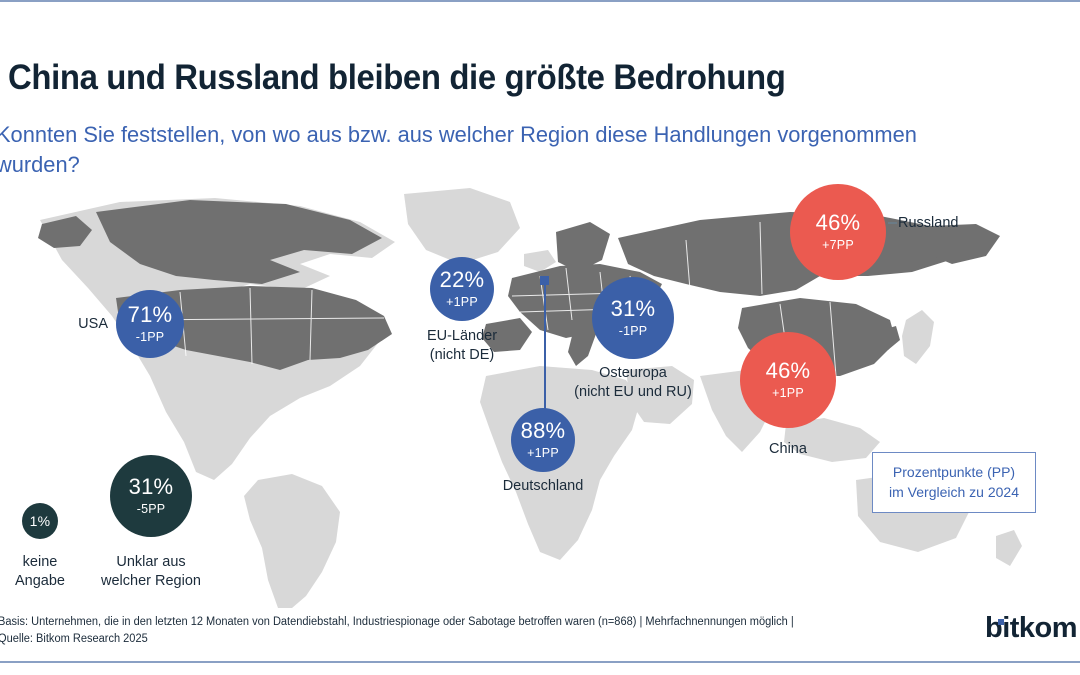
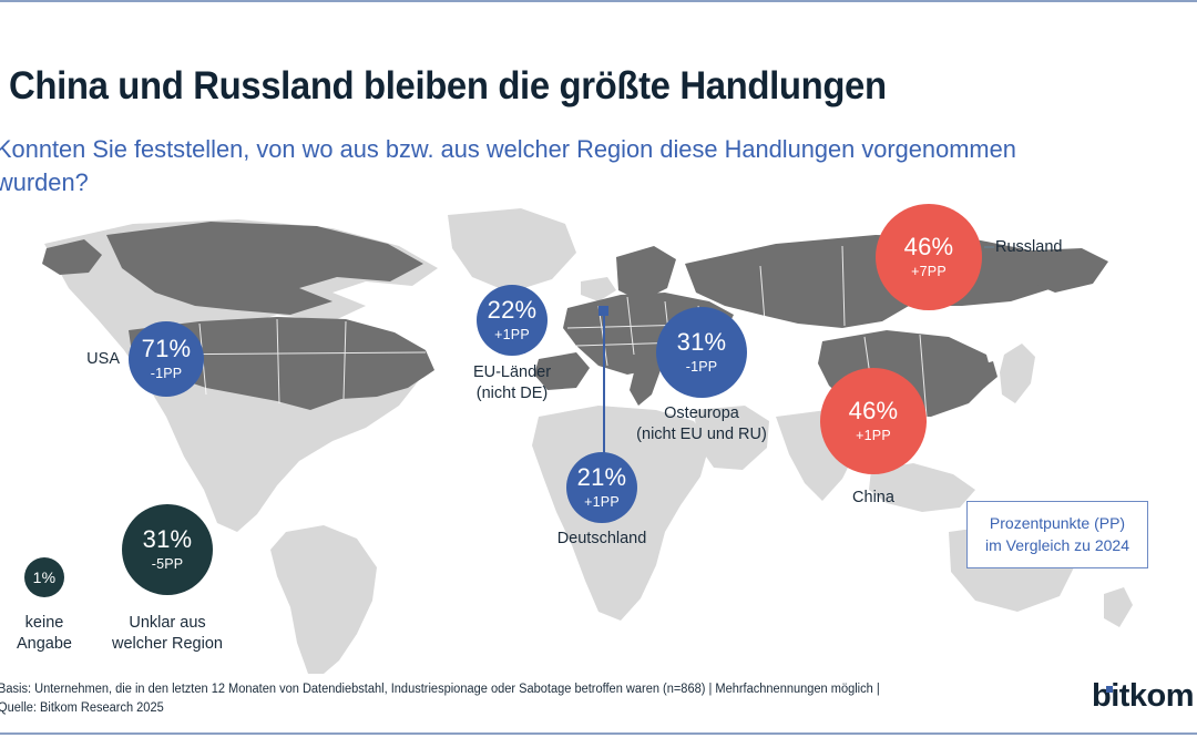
- China und Russland bleiben die größte Bedrohung
+ China und Russland bleiben die größte Handlungen
  Konnten Sie feststellen, von wo aus bzw. aus welcher Region diese Handlungen vorgenommen wurden?
  71%
  -1PP
  USA
  22%
  +1PP
  EU-Länder
  (nicht DE)
  31%
  -1PP
  Osteuropa
  (nicht EU und RU)
- 88%
+ 21%
  +1PP
  Deutschland
  46%
  +7PP
  Russland
  46%
  +1PP
  China
  31%
  -5PP
  Unklar aus
  welcher Region
  1%
  keine
  Angabe
  Prozentpunkte (PP)
  im Vergleich zu 2024
  Basis: Unternehmen, die in den letzten 12 Monaten von Datendiebstahl, Industriespionage oder Sabotage betroffen waren (n=868) | Mehrfachnennungen möglich |
  Quelle: Bitkom Research 2025
  bitkom
